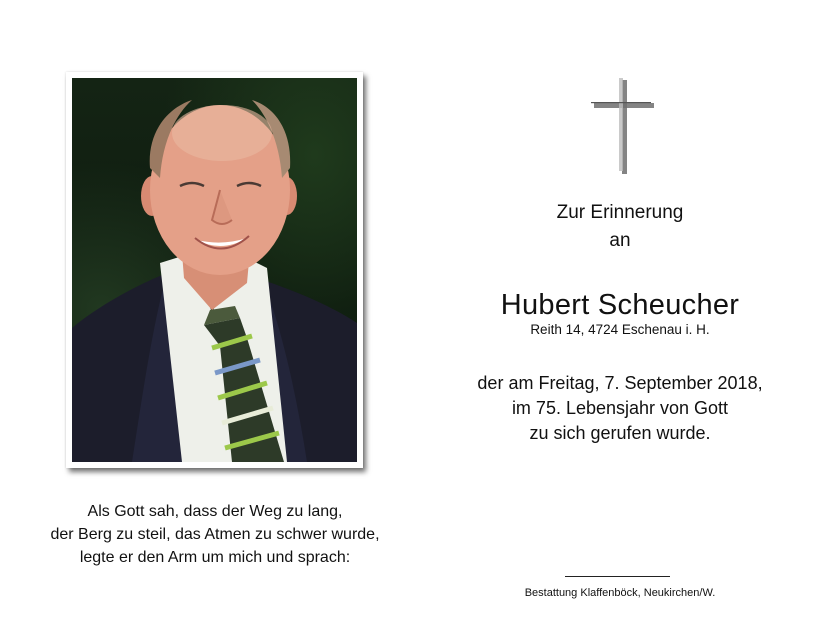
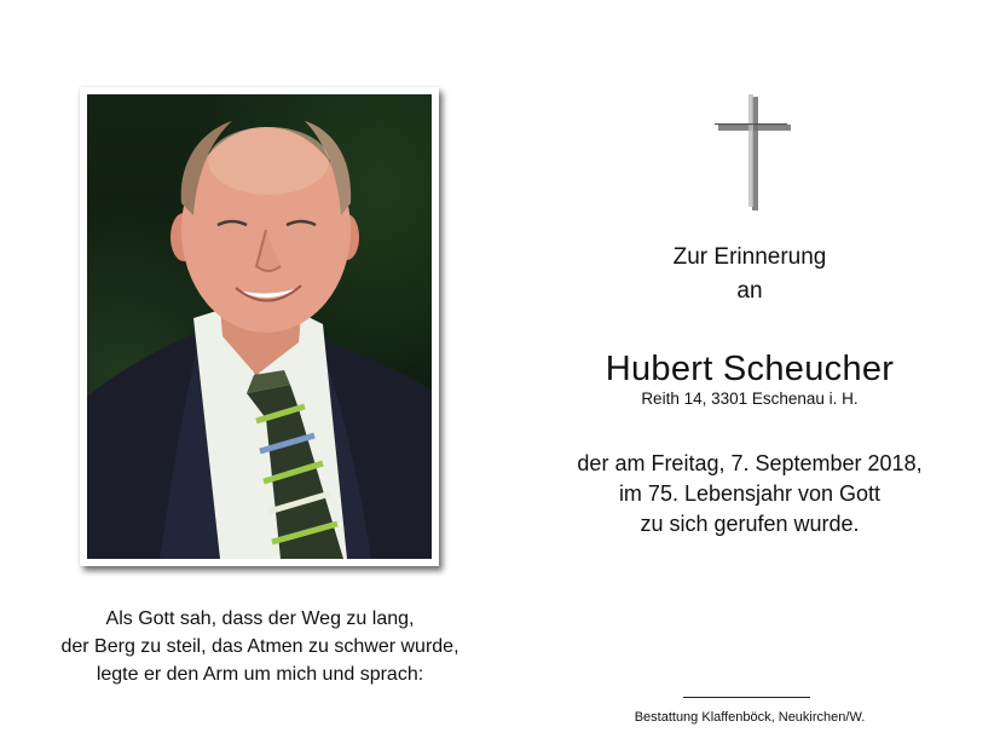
  Zur Erinnerung
  an
  Hubert Scheucher
- Reith 14, 4724 Eschenau i. H.
+ Reith 14, 3301 Eschenau i. H.
  der am Freitag, 7. September 2018,
  im 75. Lebensjahr von Gott
  zu sich gerufen wurde.
  Als Gott sah, dass der Weg zu lang,
  der Berg zu steil, das Atmen zu schwer wurde,
  legte er den Arm um mich und sprach:
  Bestattung Klaffenböck, Neukirchen/W.
